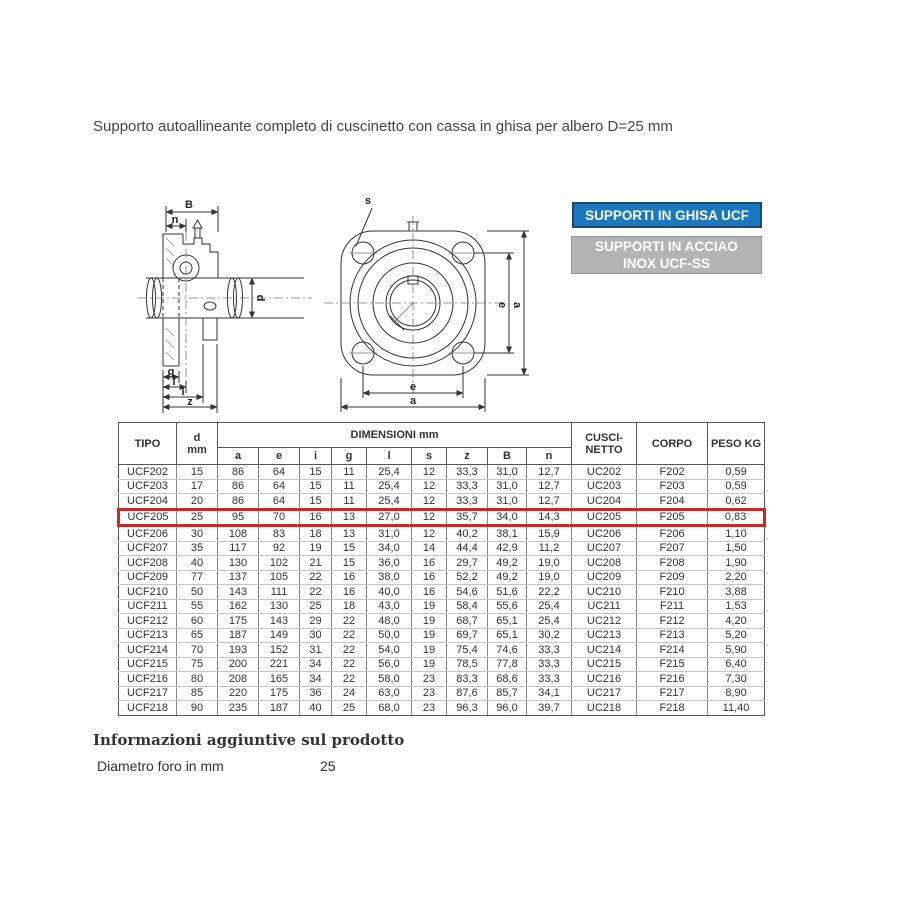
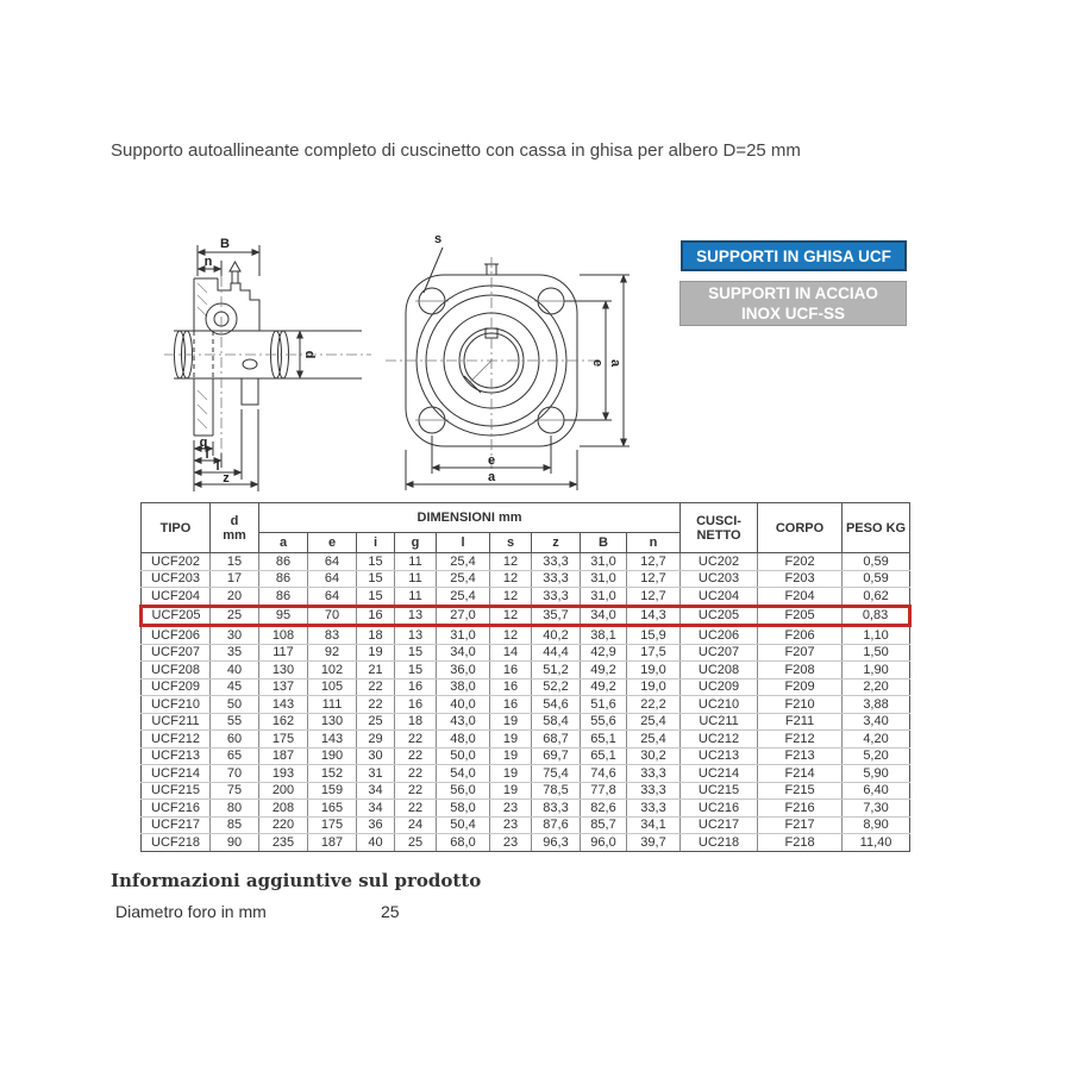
  Supporto autoallineante completo di cuscinetto con cassa in ghisa per albero D=25 mm
  B
  n
  g
  i
  l
  z
  s
  e
  a
  SUPPORTI IN GHISA UCF
  SUPPORTI IN ACCIAO
  INOX UCF-SS
  TIPO	dmm	DIMENSIONI mm	CUSCI-NETTO	CORPO	PESO KG
  a	e	i	g	l	s	z	B	n
  UCF202	15	86	64	15	11	25,4	12	33,3	31,0	12,7	UC202	F202	0,59
  UCF203	17	86	64	15	11	25,4	12	33,3	31,0	12,7	UC203	F203	0,59
  UCF204	20	86	64	15	11	25,4	12	33,3	31,0	12,7	UC204	F204	0,62
  UCF205	25	95	70	16	13	27,0	12	35,7	34,0	14,3	UC205	F205	0,83
  UCF206	30	108	83	18	13	31,0	12	40,2	38,1	15,9	UC206	F206	1,10
- UCF207	35	117	92	19	15	34,0	14	44,4	42,9	11,2	UC207	F207	1,50
+ UCF207	35	117	92	19	15	34,0	14	44,4	42,9	17,5	UC207	F207	1,50
- UCF208	40	130	102	21	15	36,0	16	29,7	49,2	19,0	UC208	F208	1,90
+ UCF208	40	130	102	21	15	36,0	16	51,2	49,2	19,0	UC208	F208	1,90
- UCF209	77	137	105	22	16	38,0	16	52,2	49,2	19,0	UC209	F209	2,20
+ UCF209	45	137	105	22	16	38,0	16	52,2	49,2	19,0	UC209	F209	2,20
  UCF210	50	143	111	22	16	40,0	16	54,6	51,6	22,2	UC210	F210	3,88
- UCF211	55	162	130	25	18	43,0	19	58,4	55,6	25,4	UC211	F211	1,53
+ UCF211	55	162	130	25	18	43,0	19	58,4	55,6	25,4	UC211	F211	3,40
  UCF212	60	175	143	29	22	48,0	19	68,7	65,1	25,4	UC212	F212	4,20
- UCF213	65	187	149	30	22	50,0	19	69,7	65,1	30,2	UC213	F213	5,20
+ UCF213	65	187	190	30	22	50,0	19	69,7	65,1	30,2	UC213	F213	5,20
  UCF214	70	193	152	31	22	54,0	19	75,4	74,6	33,3	UC214	F214	5,90
- UCF215	75	200	221	34	22	56,0	19	78,5	77,8	33,3	UC215	F215	6,40
+ UCF215	75	200	159	34	22	56,0	19	78,5	77,8	33,3	UC215	F215	6,40
- UCF216	80	208	165	34	22	58,0	23	83,3	68,6	33,3	UC216	F216	7,30
+ UCF216	80	208	165	34	22	58,0	23	83,3	82,6	33,3	UC216	F216	7,30
- UCF217	85	220	175	36	24	63,0	23	87,6	85,7	34,1	UC217	F217	8,90
+ UCF217	85	220	175	36	24	50,4	23	87,6	85,7	34,1	UC217	F217	8,90
  UCF218	90	235	187	40	25	68,0	23	96,3	96,0	39,7	UC218	F218	11,40
  Informazioni aggiuntive sul prodotto
  Diametro foro in mm 25
